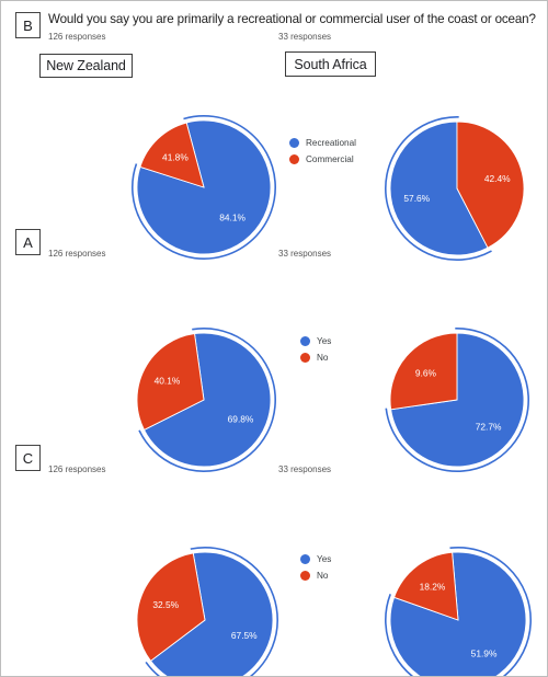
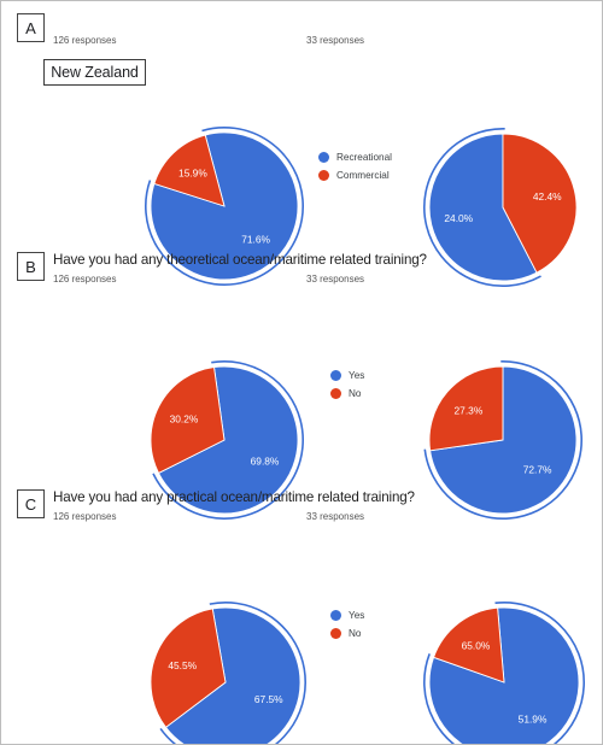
- B
+ A
- Would you say you are primarily a recreational or commercial user of the coast or ocean?
  126 responses
  33 responses
  New Zealand
- South Africa
- 84.1%
+ 71.6%
- 41.8%
+ 15.9%
  Recreational
  Commercial
- 57.6%
+ 24.0%
  42.4%
- A
+ B
+ Have you had any theoretical ocean/maritime related training?
  126 responses
  33 responses
  69.8%
- 40.1%
+ 30.2%
  Yes
  No
  72.7%
- 9.6%
+ 27.3%
  C
+ Have you had any practical ocean/maritime related training?
  126 responses
  33 responses
  67.5%
- 32.5%
+ 45.5%
  Yes
  No
  51.9%
- 18.2%
+ 65.0%
